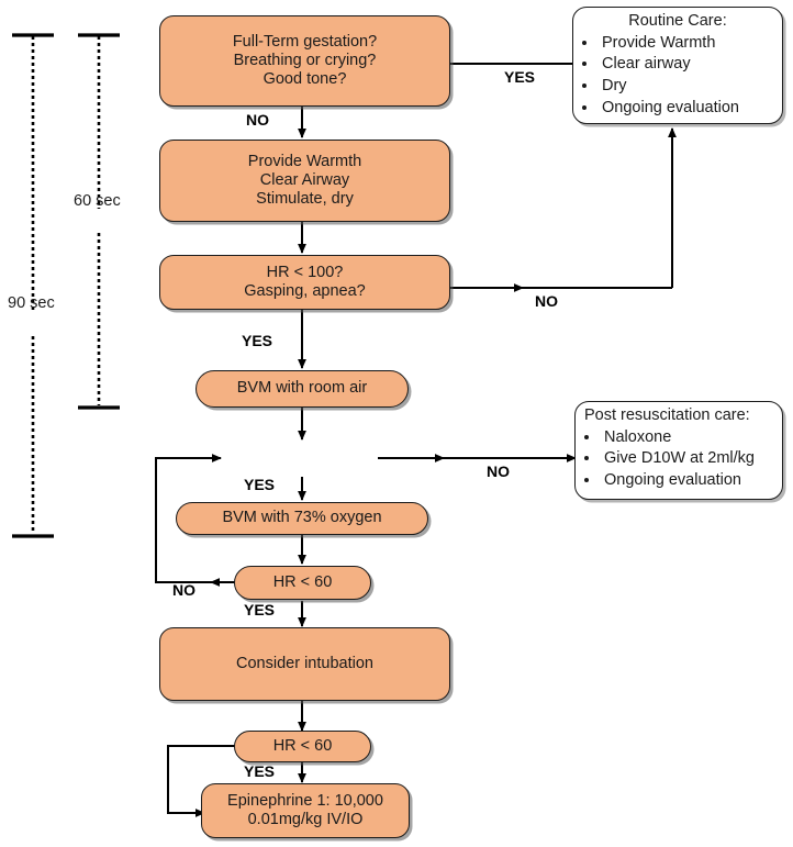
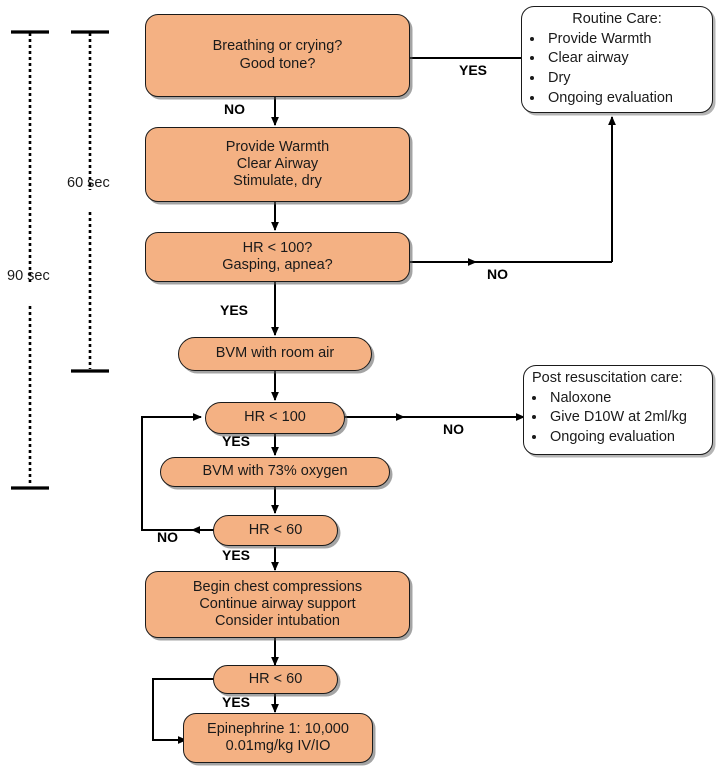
  90 sec
  60 sec
- Full-Term gestation?
  Breathing or crying?
  Good tone?
  Provide Warmth
  Clear Airway
  Stimulate, dry
  HR < 100?
  Gasping, apnea?
  BVM with room air
+ HR < 100
  BVM with 73% oxygen
  HR < 60
+ Begin chest compressions
+ Continue airway support
  Consider intubation
  HR < 60
  Epinephrine 1: 10,000
  0.01mg/kg IV/IO
  Routine Care:
  Provide Warmth
  Clear airway
  Dry
  Ongoing evaluation
  Post resuscitation care:
  Naloxone
  Give D10W at 2ml/kg
  Ongoing evaluation
  YES
  NO
  NO
  YES
  NO
  YES
  NO
  YES
  YES
